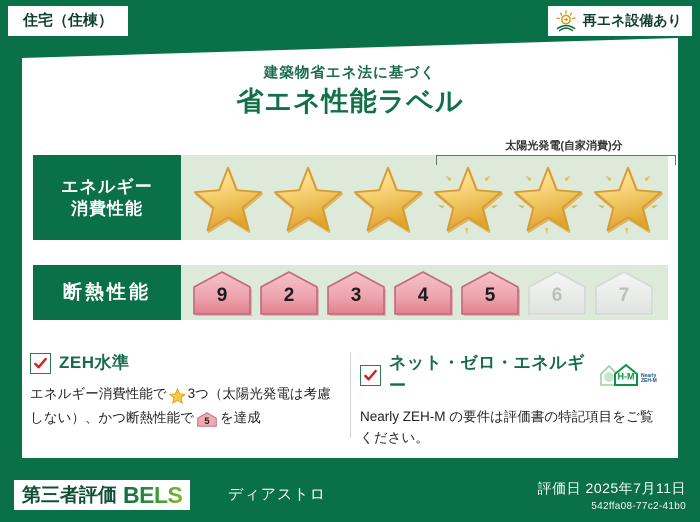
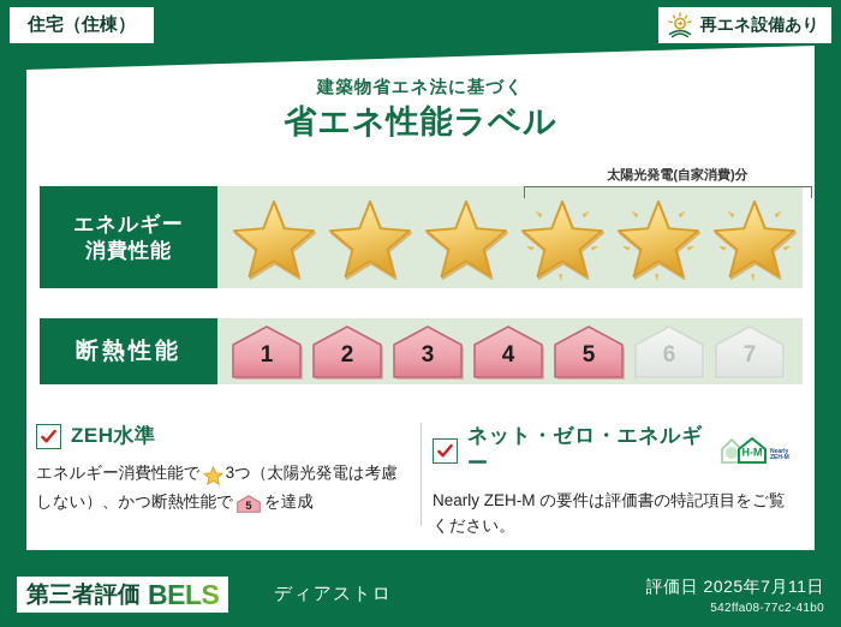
  住宅（住棟）
  再エネ設備あり
  建築物省エネ法に基づく
  省エネ性能ラベル
  エネルギー
  消費性能
  太陽光発電(自家消費)分
  断熱性能
- 9
+ 1
  2
  3
  4
  5
  6
  7
  ZEH水準
  エネルギー消費性能で 3つ（太陽光発電は考慮しない）、かつ断熱性能で
  5
  を達成
  ネット・ゼロ・エネルギー
  H-M
  Nearly ZEH-M の要件は評価書の特記項目をご覧ください。
  第三者評価
  BELS
  ディアストロ
  評価日 2025年7月11日
  542ffa08-77c2-41b0
